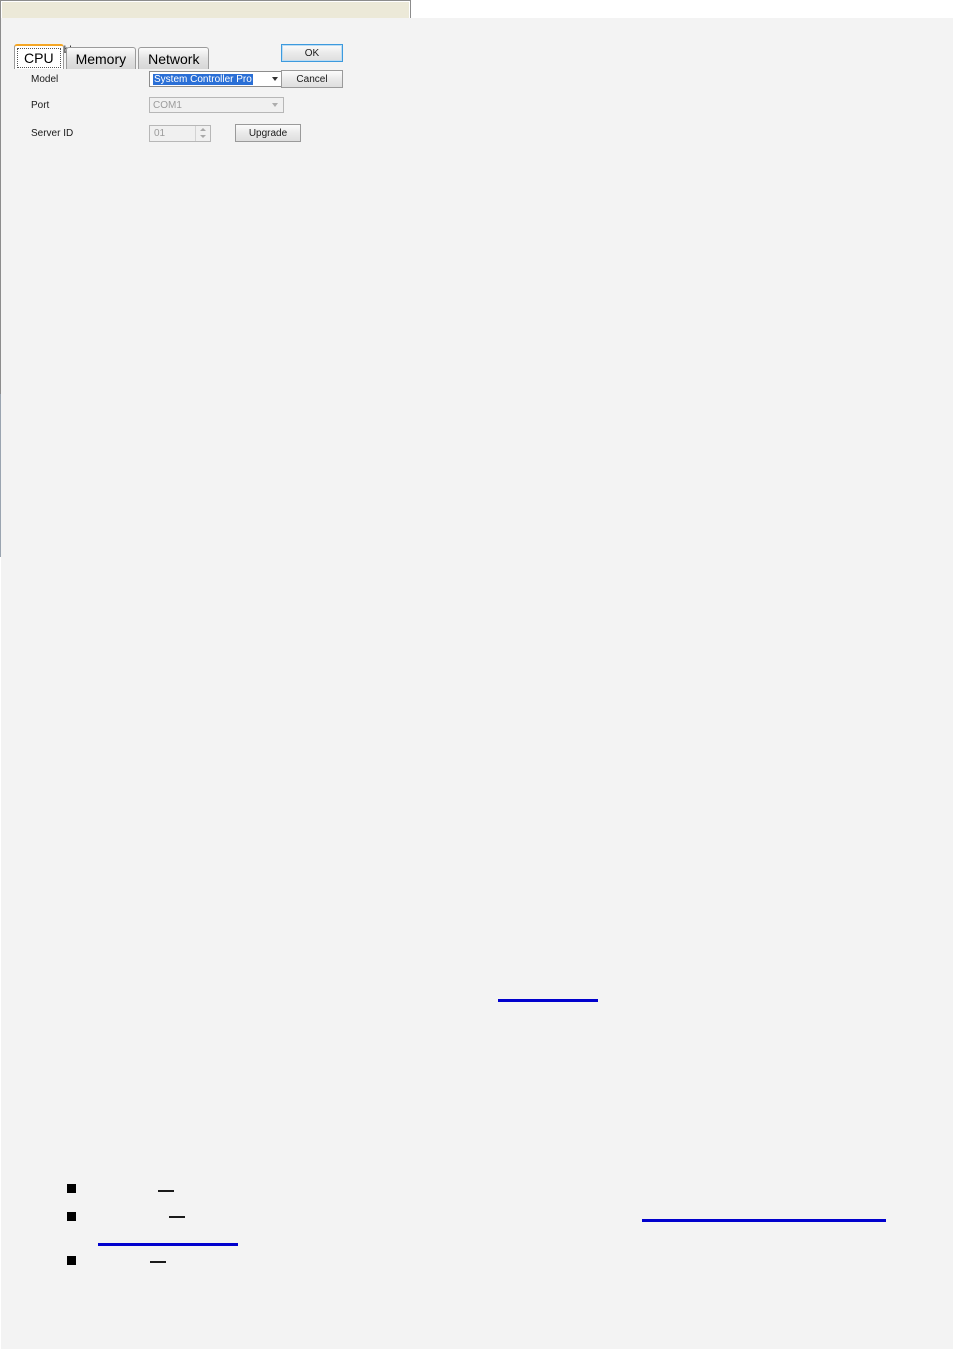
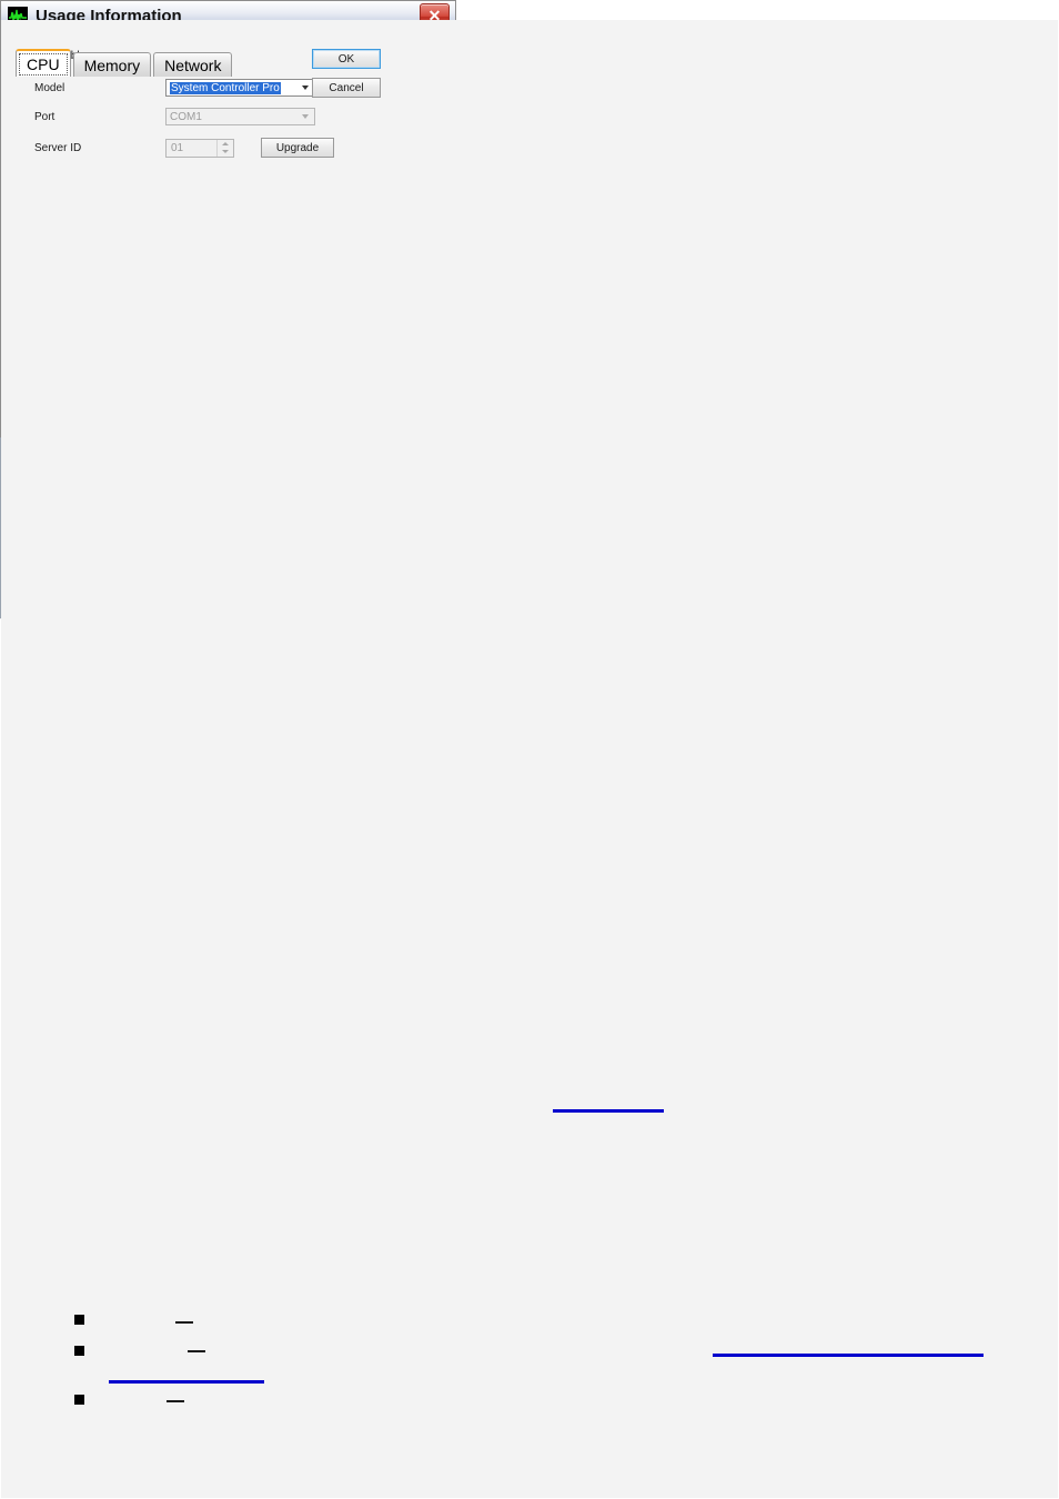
+ Usage Information
+ ✕
  CPU
  Memory
  Network
  Model
  System Controller Pro
  Port
  COM1
  Server ID
  01
  Upgrade
  OK
  Cancel
